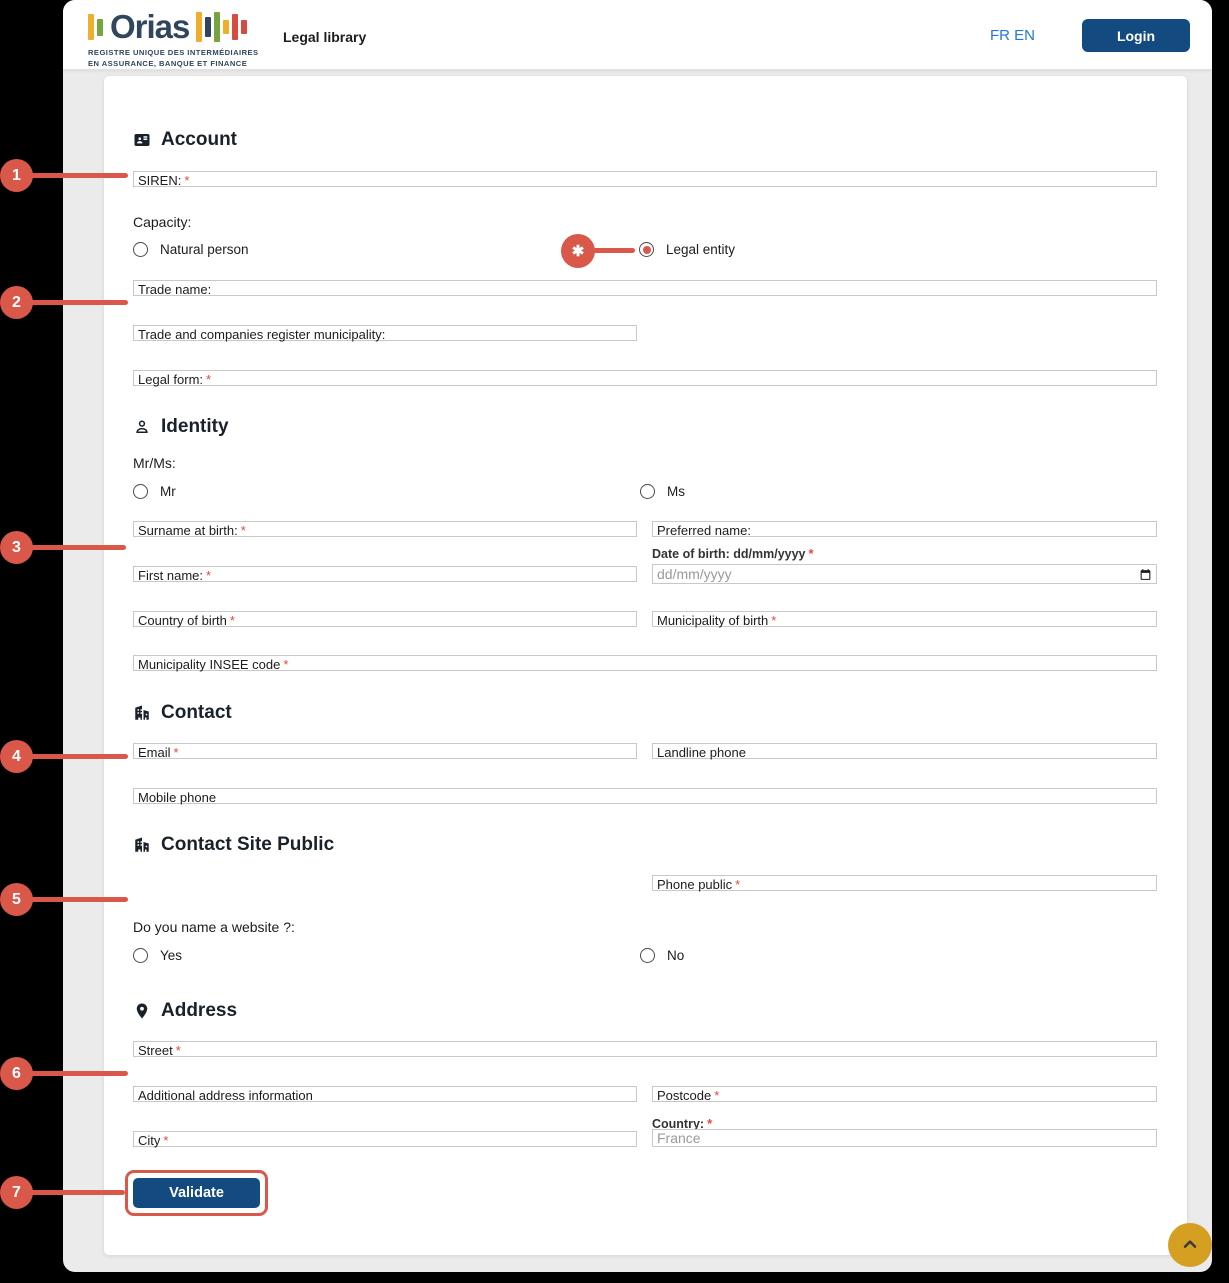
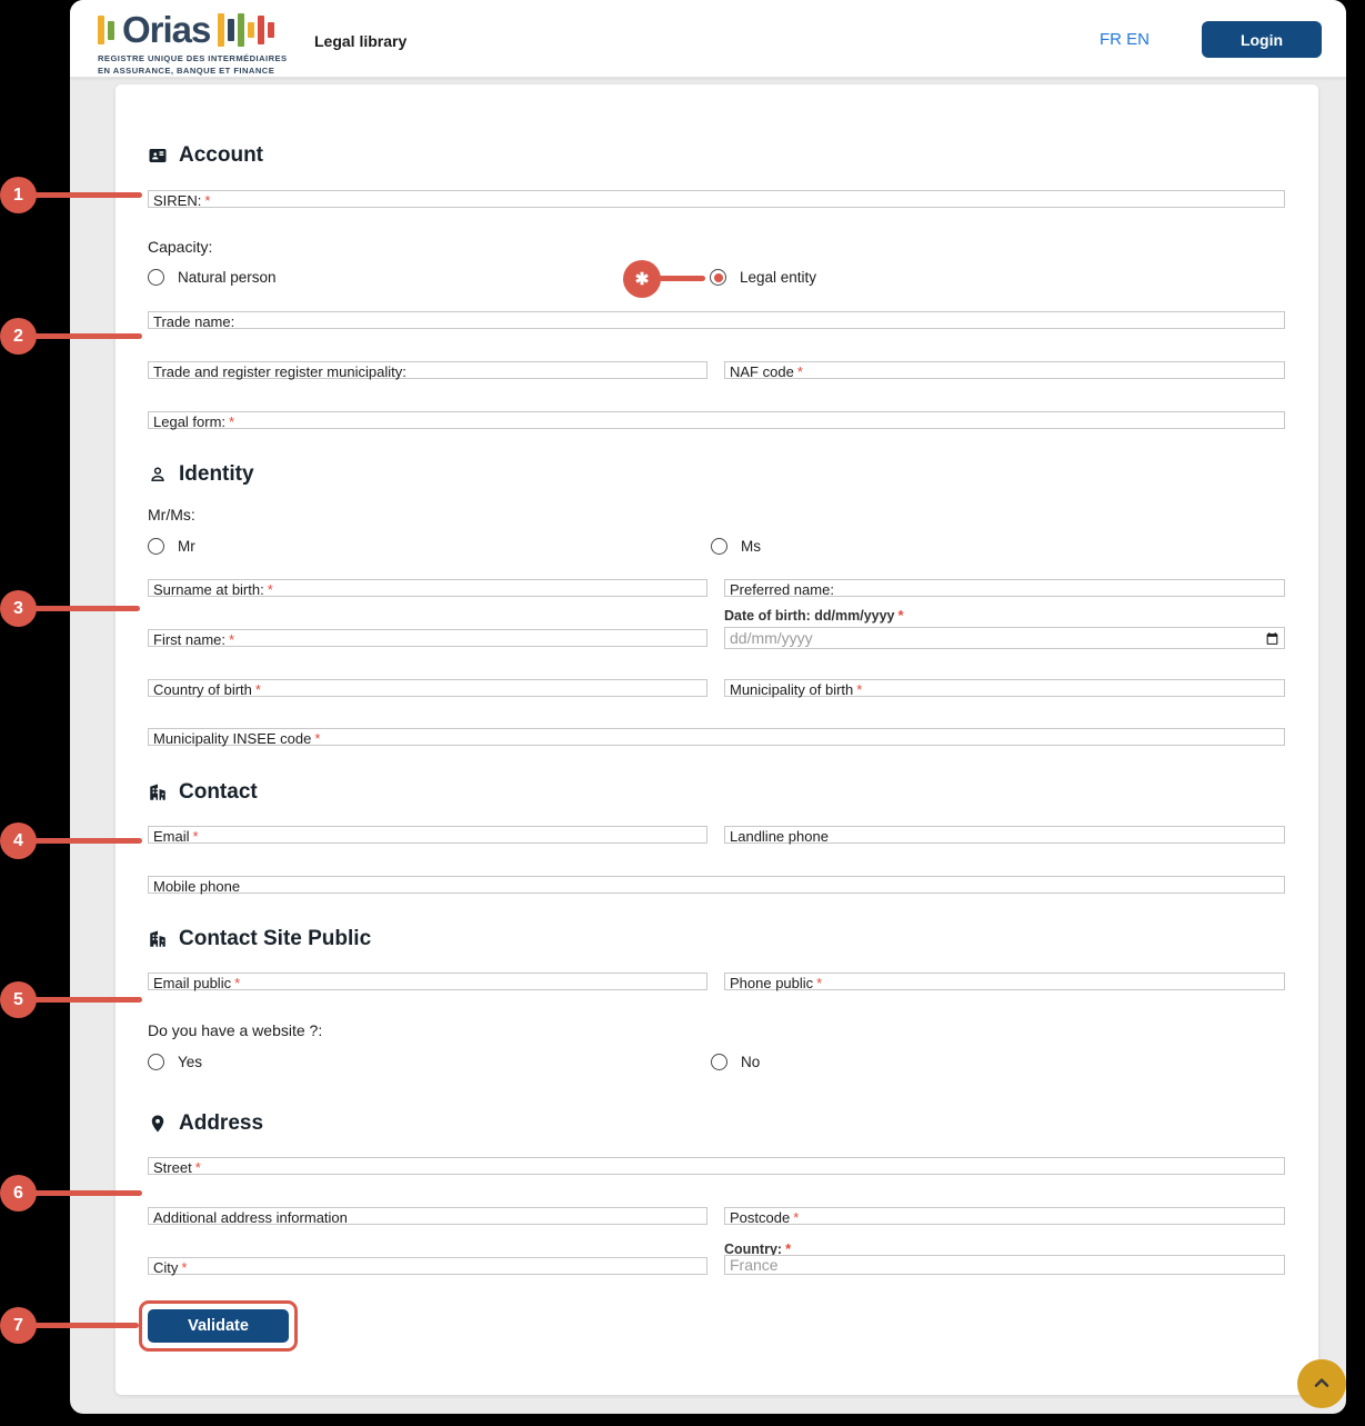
  Orias
  REGISTRE UNIQUE DES INTERMÉDIAIRES
  EN ASSURANCE, BANQUE ET FINANCE
  Legal library
  FR EN
  Login
  Account
  SIREN: *
  Capacity:
  Natural person
  Legal entity
  Trade name:
- Trade and companies register municipality:
+ Trade and register register municipality:
+ NAF code *
  Legal form: *
  Identity
  Mr/Ms:
  Mr
  Ms
  Surname at birth: *
  Preferred name:
  Date of birth: dd/mm/yyyy *
  First name: *
  dd/mm/yyyy
  Country of birth *
  Municipality of birth *
  Municipality INSEE code *
  Contact
  Email *
  Landline phone
  Mobile phone
  Contact Site Public
+ Email public *
  Phone public *
- Do you name a website ?:
+ Do you have a website ?:
  Yes
  No
  Address
  Street *
  Additional address information
  Postcode *
  Country: *
  City *
  France
  Validate
  1
  2
  3
  4
  5
  6
  7
  ✱
